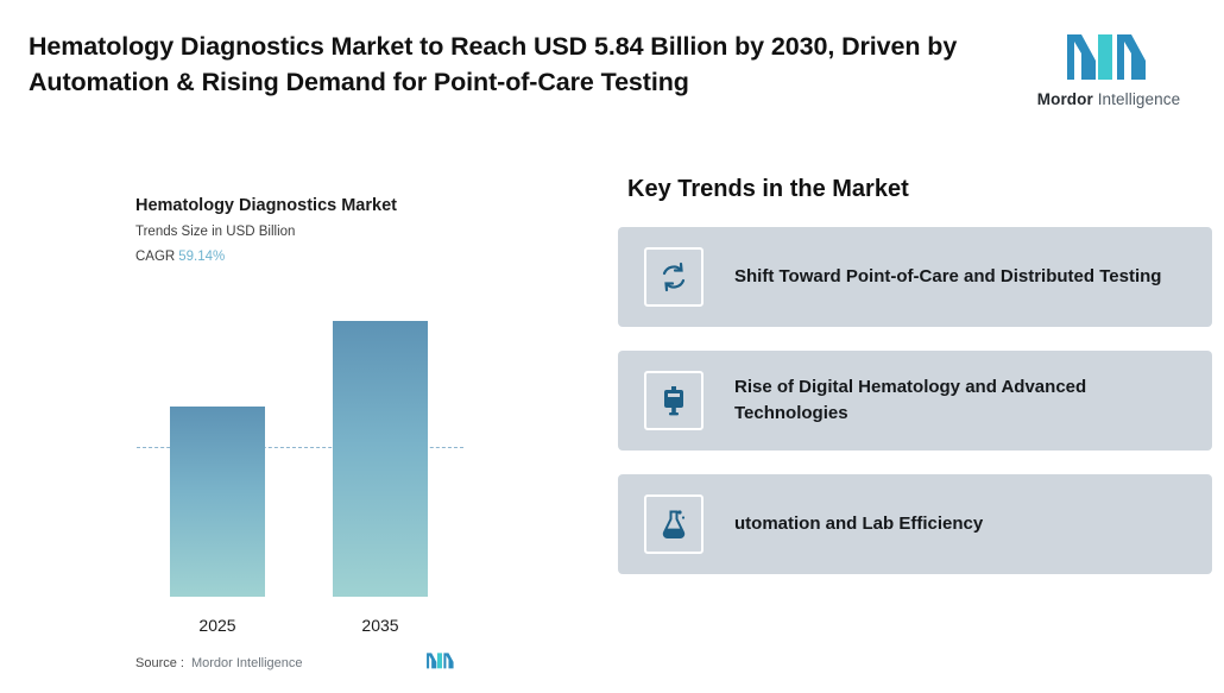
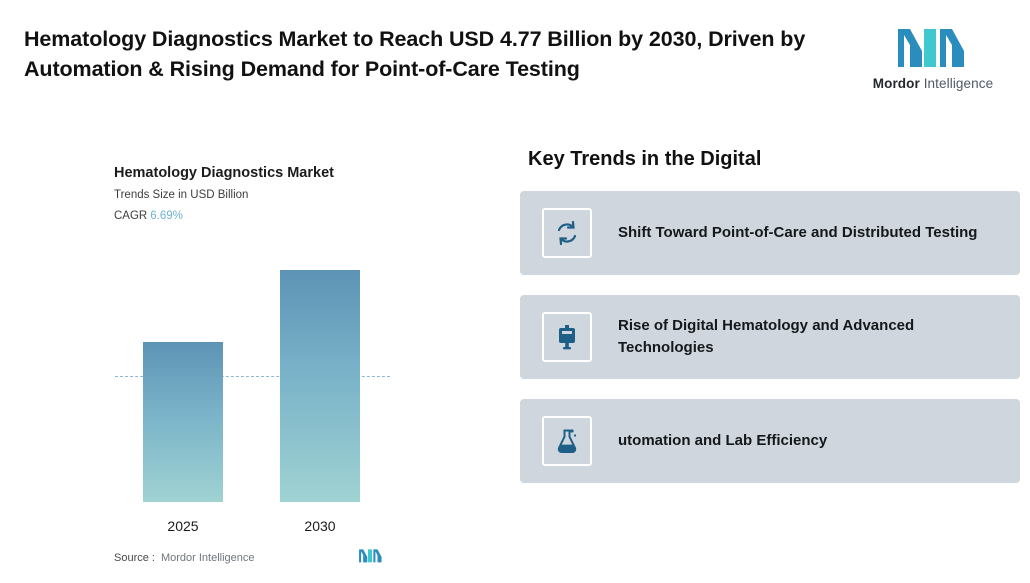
- Hematology Diagnostics Market to Reach USD 5.84 Billion by 2030, Driven by Automation & Rising Demand for Point-of-Care Testing
+ Hematology Diagnostics Market to Reach USD 4.77 Billion by 2030, Driven by Automation & Rising Demand for Point-of-Care Testing
  Mordor Intelligence
  Hematology Diagnostics Market
  Trends Size in USD Billion
- CAGR 59.14%
+ CAGR 6.69%
  2025
- 2035
+ 2030
  Source :
  Mordor Intelligence
- Key Trends in the Market
+ Key Trends in the Digital
  Shift Toward Point-of-Care and Distributed Testing
  Rise of Digital Hematology and Advanced Technologies
  utomation and Lab Efficiency
